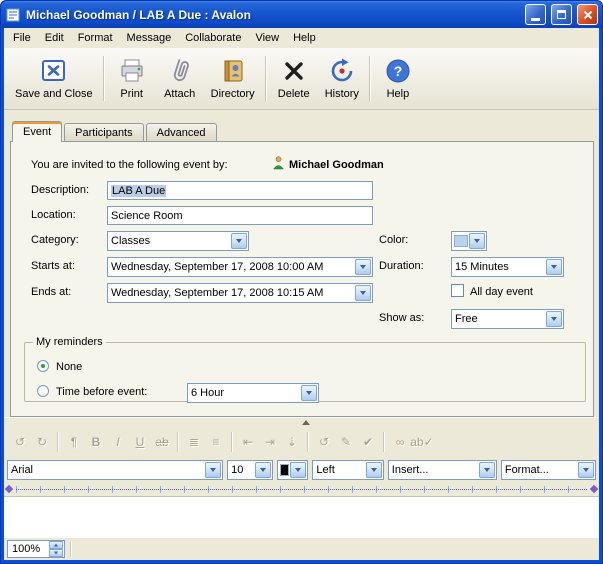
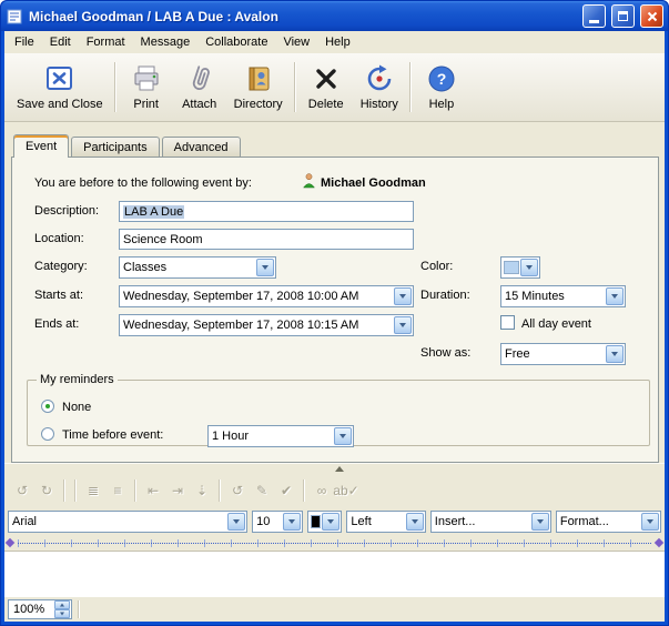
  Michael Goodman / LAB A Due : Avalon
  File
  Edit
  Format
  Message
  Collaborate
  View
  Help
  Save and Close
  Print
  Attach
  Directory
  Delete
  History
  ?
  Help
  Event
  Participants
  Advanced
- You are invited to the following event by:
+ You are before to the following event by:
  Michael Goodman
  Description:
  LAB A Due
  Location:
  Science Room
  Category:
  Classes
  Color:
  Starts at:
  Wednesday, September 17, 2008 10:00 AM
  Duration:
  15 Minutes
  Ends at:
  Wednesday, September 17, 2008 10:15 AM
  All day event
  Show as:
  Free
  My reminders
  None
  Time before event:
- 6 Hour
+ 1 Hour
  ↺
  ↻
- ¶
- B
- I
- U
- ab
  ≣
  ≡
  ⇤
  ⇥
  ⇣
  ↺
  ✎
  ✔
  ∞
  ab✓
  Arial
  10
  Left
  Insert...
  Format...
  100%
